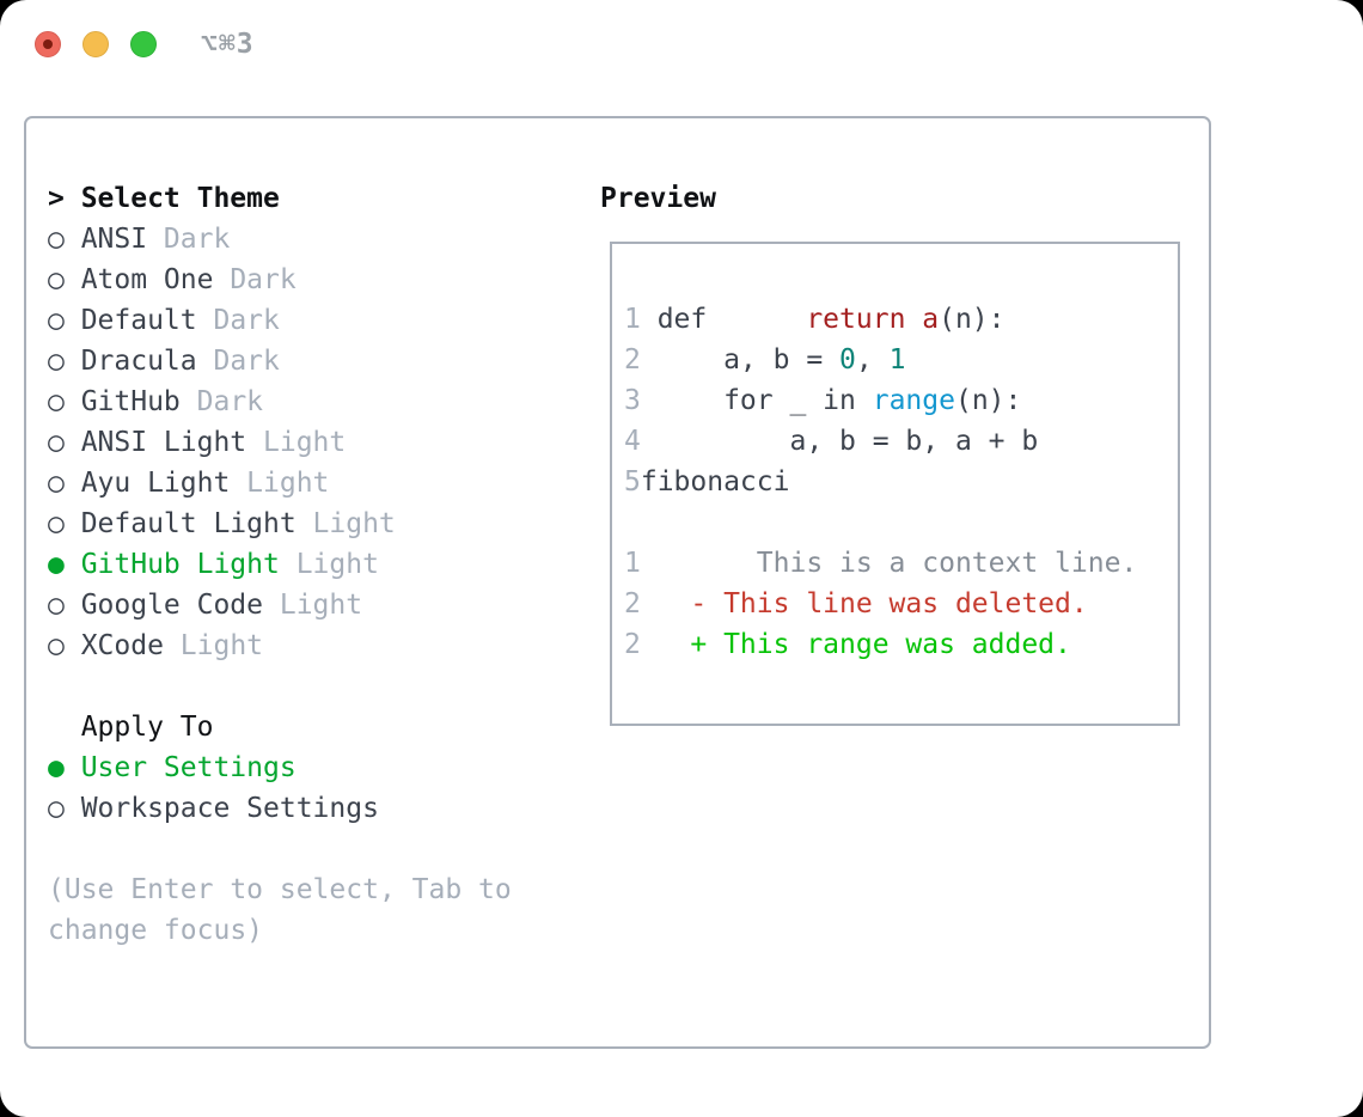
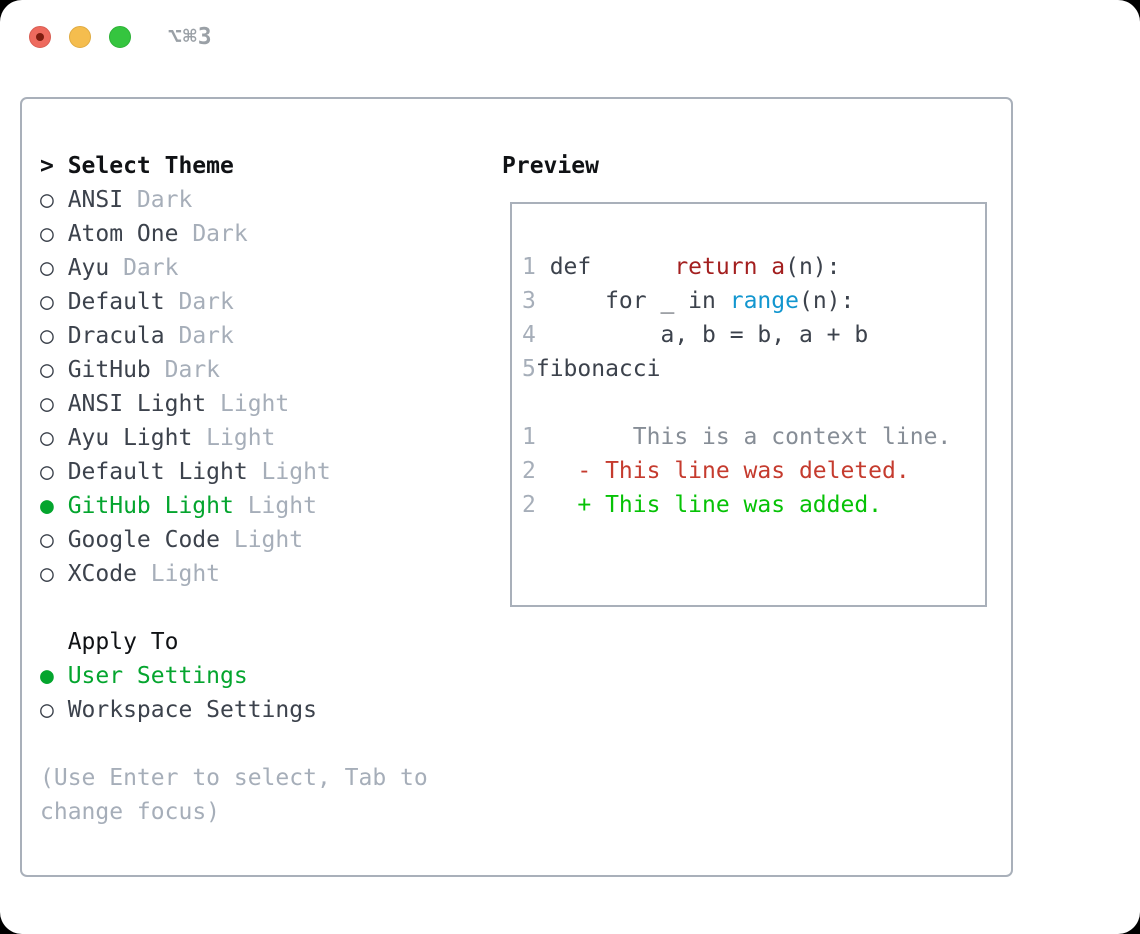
  ⌥⌘3
  > Select Theme
  ○ ANSI Dark
  ○ Atom One Dark
+ ○ Ayu Dark
  ○ Default Dark
  ○ Dracula Dark
  ○ GitHub Dark
  ○ ANSI Light Light
  ○ Ayu Light Light
  ○ Default Light Light
  ● GitHub Light Light
  ○ Google Code Light
  ○ XCode Light
  Apply To
  ● User Settings
  ○ Workspace Settings
  (Use Enter to select, Tab to
  change focus)
  Preview
  1 def return a(n):
- 2 a, b = 0, 1
  3 for _ in range(n):
  4 a, b = b, a + b
  5fibonacci
  1 This is a context line.
  2 - This line was deleted.
- 2 + This range was added.
+ 2 + This line was added.
